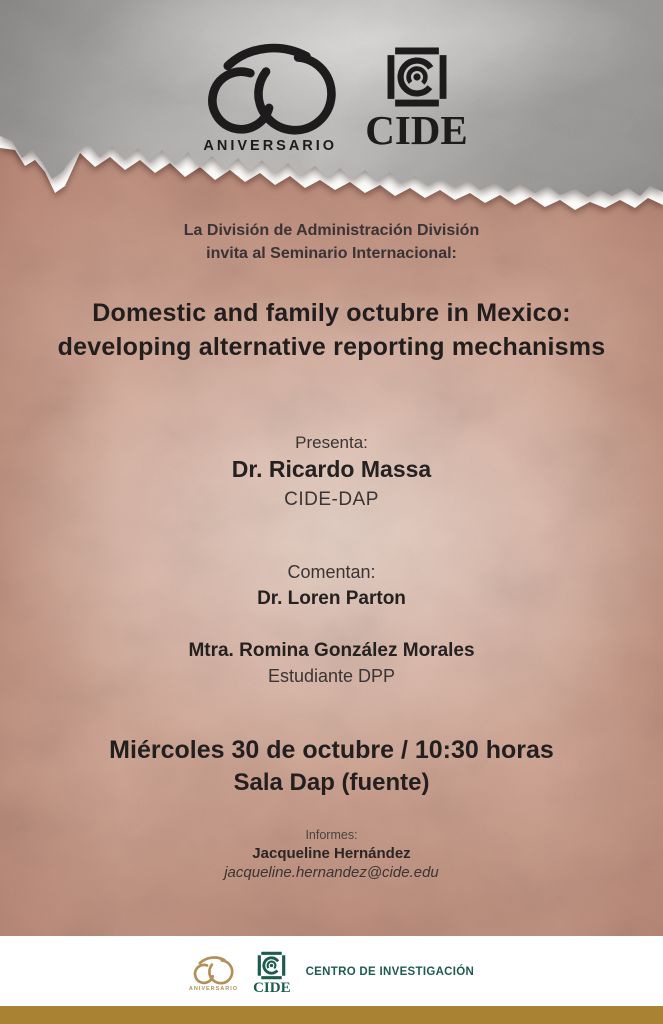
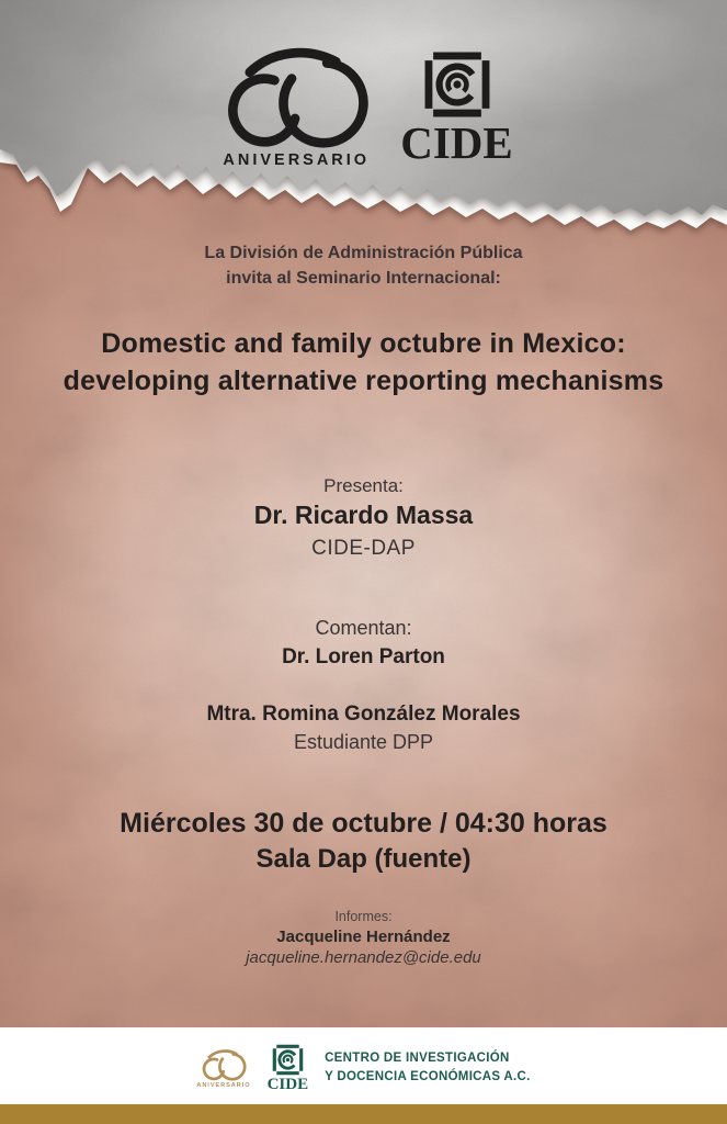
  ANIVERSARIO
  CIDE
- La División de Administración División
+ La División de Administración Pública
  invita al Seminario Internacional:
  Domestic and family octubre in Mexico:
  developing alternative reporting mechanisms
  Presenta:
  Dr. Ricardo Massa
  CIDE-DAP
  Comentan:
  Dr. Loren Parton
  Mtra. Romina González Morales
  Estudiante DPP
- Miércoles 30 de octubre / 10:30 horas
+ Miércoles 30 de octubre / 04:30 horas
  Sala Dap (fuente)
  Informes:
  Jacqueline Hernández
  jacqueline.hernandez@cide.edu
  CIDE
  CENTRO DE INVESTIGACIÓN
+ Y DOCENCIA ECONÓMICAS A.C.
